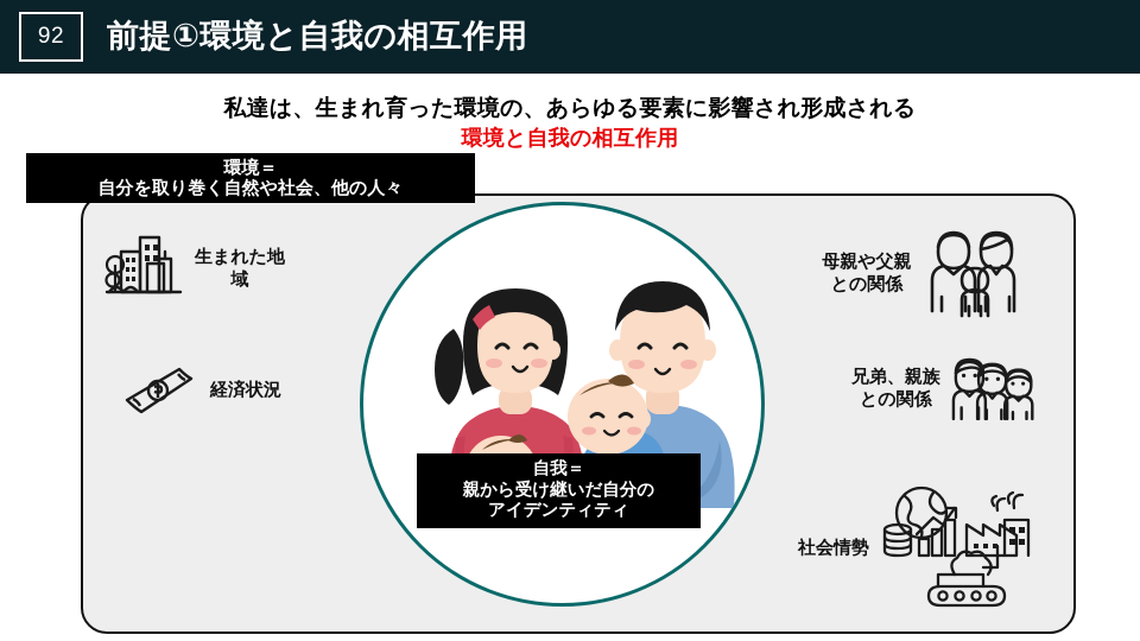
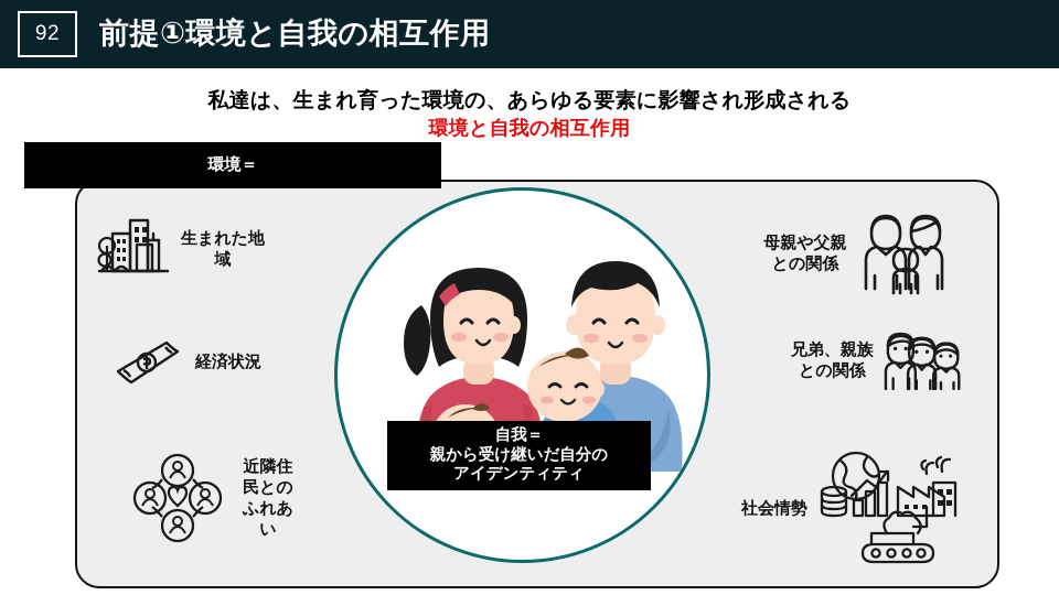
  92
  前提①環境と自我の相互作用
  私達は、生まれ育った環境の、あらゆる要素に影響され形成される
  環境と自我の相互作用
  環境＝
- 自分を取り巻く自然や社会、他の人々
  自我＝
  親から受け継いだ自分の
  アイデンティティ
  生まれた地域
  経済状況
+ 近隣住民とのふれあい
  母親や父親との関係
  兄弟、親族との関係
  社会情勢
